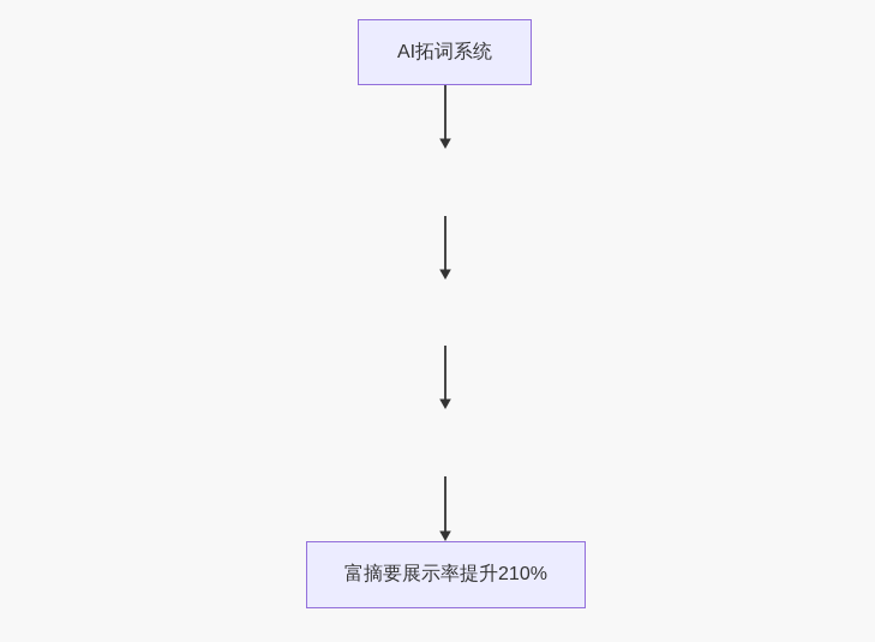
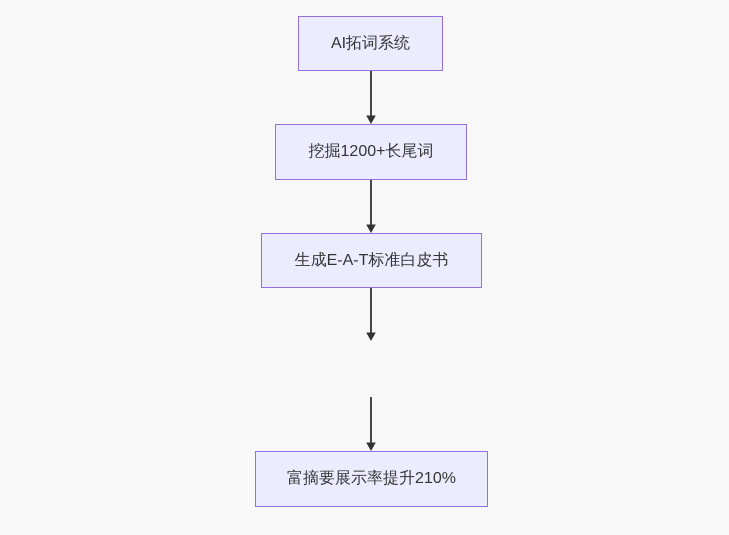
  AI拓词系统
+ 挖掘1200+长尾词
+ 生成E-A-T标准白皮书
  富摘要展示率提升210%
